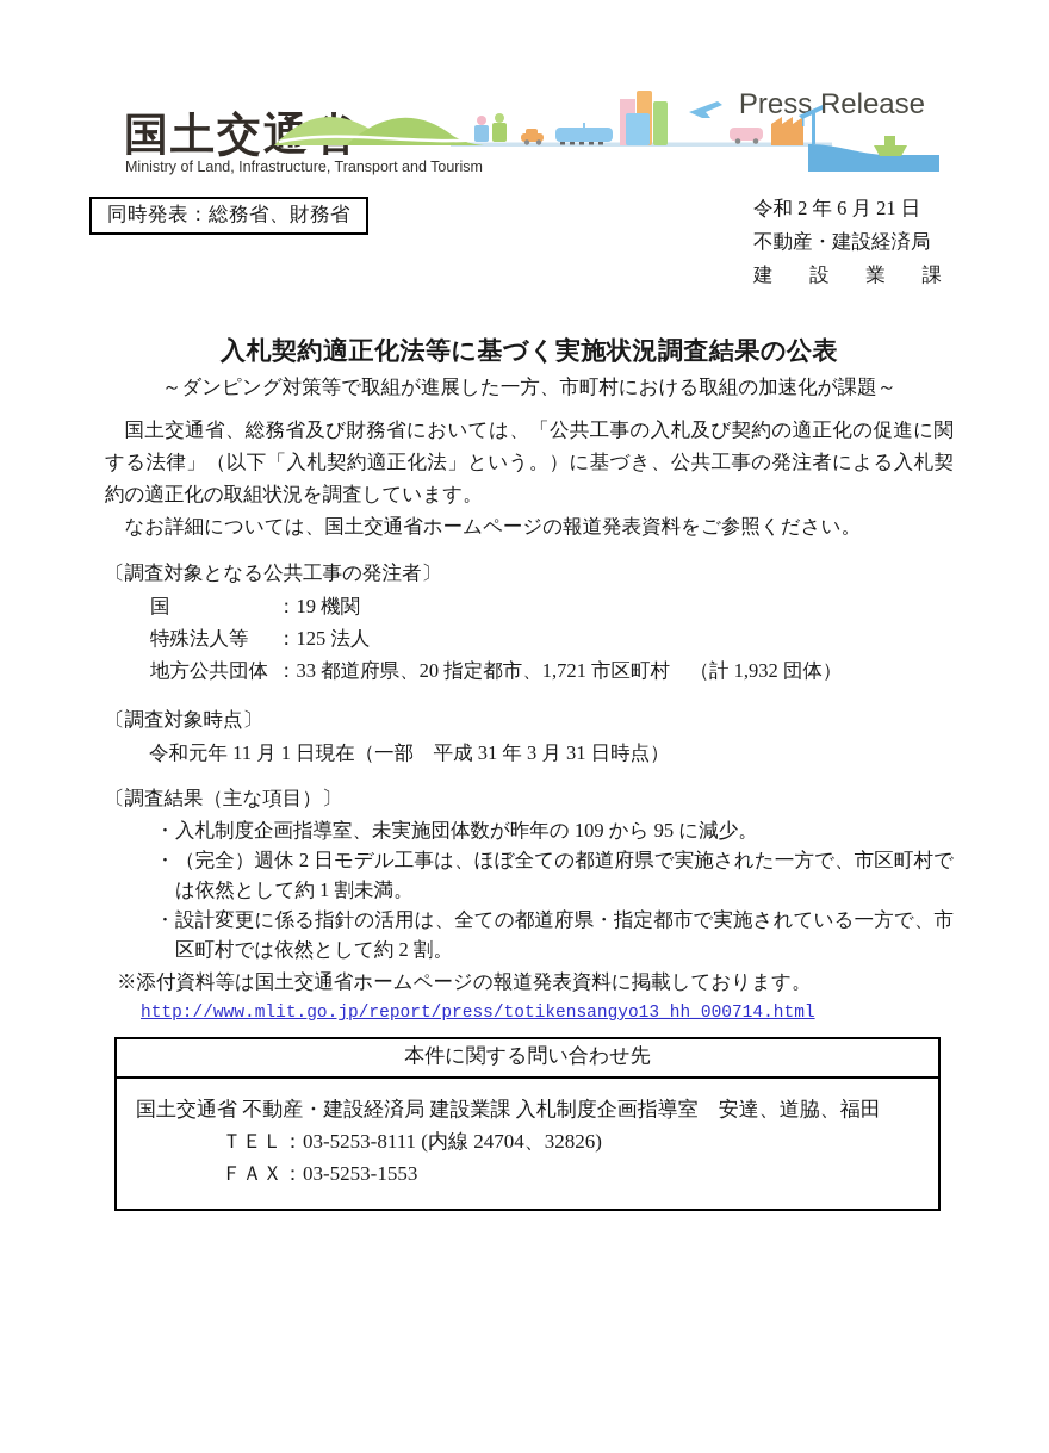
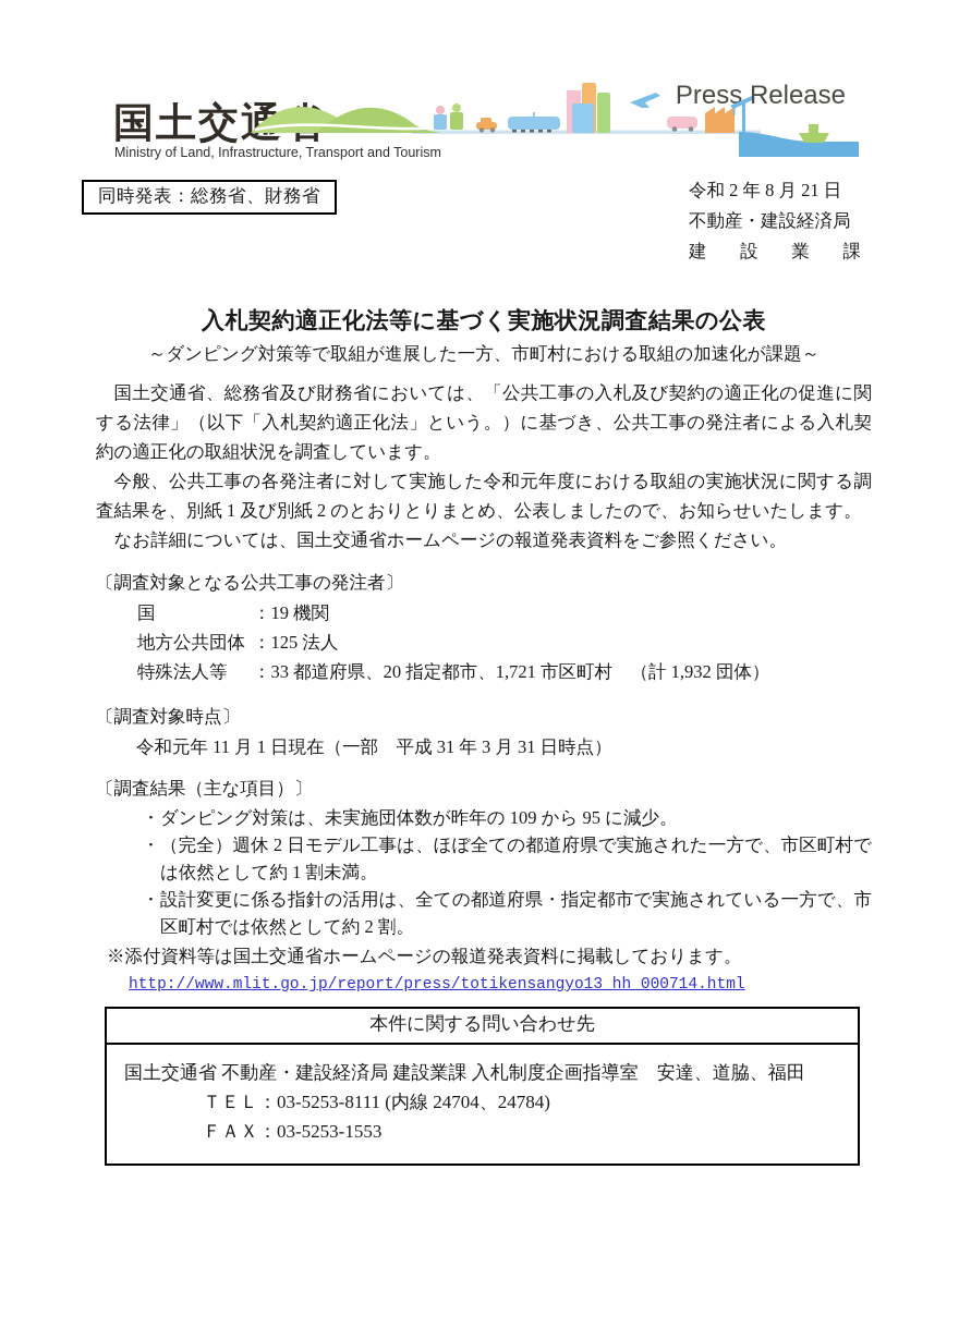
  Ministry of Land, Infrastructure, Transport and Tourism
  Press Release
  同時発表：総務省、財務省
- 令和 2 年 6 月 21 日
+ 令和 2 年 8 月 21 日
  不動産・建設経済局
  建設業課
  入札契約適正化法等に基づく実施状況調査結果の公表
  ～ダンピング対策等で取組が進展した一方、市町村における取組の加速化が課題～
  国土交通省、総務省及び財務省においては、「公共工事の入札及び契約の適正化の促進に関する法律」（以下「入札契約適正化法」という。）に基づき、公共工事の発注者による入札契約の適正化の取組状況を調査しています。
+ 今般、公共工事の各発注者に対して実施した令和元年度における取組の実施状況に関する調査結果を、別紙 1 及び別紙 2 のとおりとりまとめ、公表しましたので、お知らせいたします。
  なお詳細については、国土交通省ホームページの報道発表資料をご参照ください。
  〔調査対象となる公共工事の発注者〕
  国
  ：
  19 機関
- 特殊法人等
+ 地方公共団体
  ：
  125 法人
- 地方公共団体
+ 特殊法人等
  ：
  33 都道府県、20 指定都市、1,721 市区町村 （計 1,932 団体）
  〔調査対象時点〕
  令和元年 11 月 1 日現在（一部 平成 31 年 3 月 31 日時点）
  〔調査結果（主な項目）〕
  ・
- 入札制度企画指導室、未実施団体数が昨年の 109 から 95 に減少。
+ ダンピング対策は、未実施団体数が昨年の 109 から 95 に減少。
  ・
  （完全）週休 2 日モデル工事は、ほぼ全ての都道府県で実施された一方で、市区町村では依然として約 1 割未満。
  ・
  設計変更に係る指針の活用は、全ての都道府県・指定都市で実施されている一方で、市区町村では依然として約 2 割。
  ※添付資料等は国土交通省ホームページの報道発表資料に掲載しております。
  http://www.mlit.go.jp/report/press/totikensangyo13_hh_000714.html
  本件に関する問い合わせ先
  国土交通省 不動産・建設経済局 建設業課 入札制度企画指導室 安達、道脇、福田
- ＴＥＬ：03-5253-8111 (内線 24704、32826)
+ ＴＥＬ：03-5253-8111 (内線 24704、24784)
  ＦＡＸ：03-5253-1553
